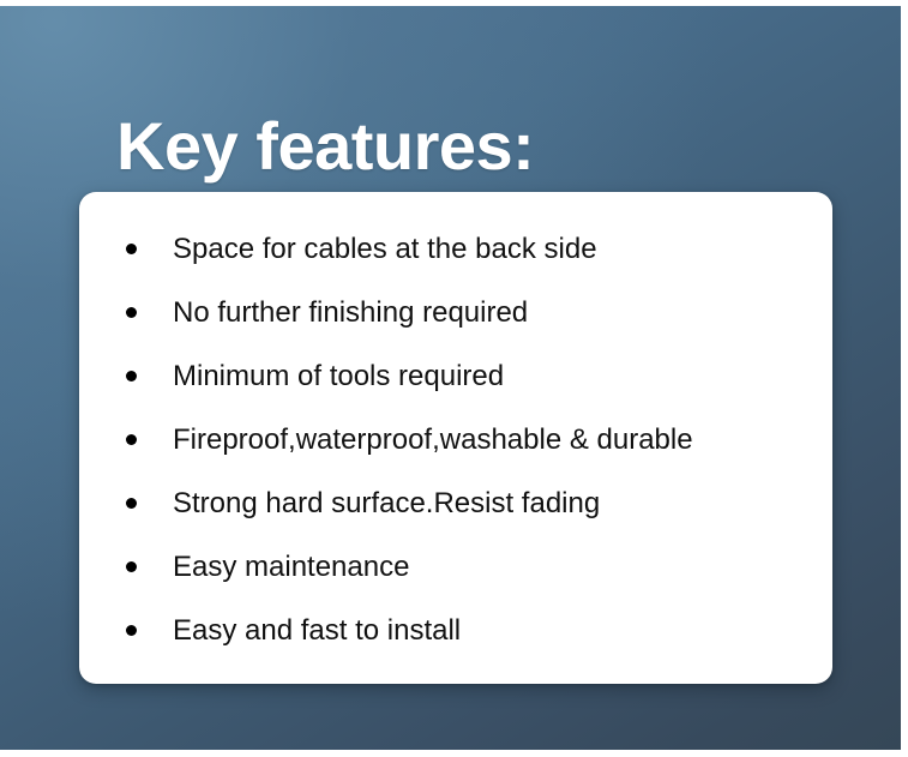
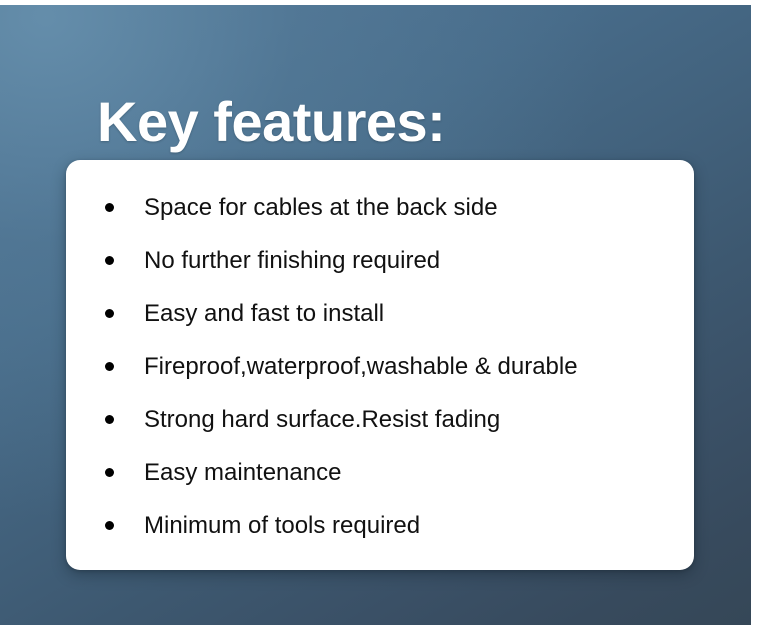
  Key features:
  Space for cables at the back side
  No further finishing required
- Minimum of tools required
+ Easy and fast to install
  Fireproof,waterproof,washable & durable
  Strong hard surface.Resist fading
  Easy maintenance
- Easy and fast to install
+ Minimum of tools required
